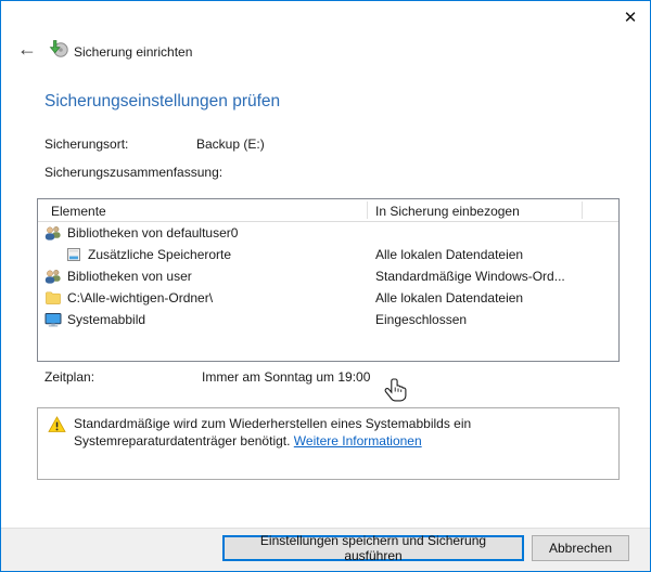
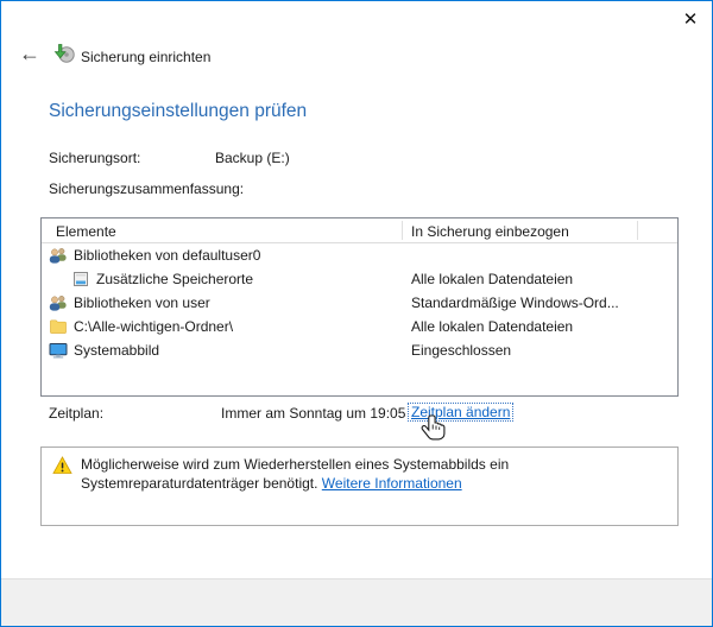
  ✕
  ←
  Sicherung einrichten
  Sicherungseinstellungen prüfen
  Sicherungsort:
  Backup (E:)
  Sicherungszusammenfassung:
  Elemente
  In Sicherung einbezogen
  Bibliotheken von defaultuser0
  Zusätzliche Speicherorte
  Alle lokalen Datendateien
  Bibliotheken von user
  Standardmäßige Windows-Ord...
  C:\Alle-wichtigen-Ordner\
  Alle lokalen Datendateien
  Systemabbild
  Eingeschlossen
  Zeitplan:
- Immer am Sonntag um 19:00
+ Immer am Sonntag um 19:05
+ Zeitplan ändern
- Standardmäßige wird zum Wiederherstellen eines Systemabbilds ein
+ Möglicherweise wird zum Wiederherstellen eines Systemabbilds ein
  Systemreparaturdatenträger benötigt. Weitere Informationen
- Einstellungen speichern und Sicherung ausführen
- Abbrechen
